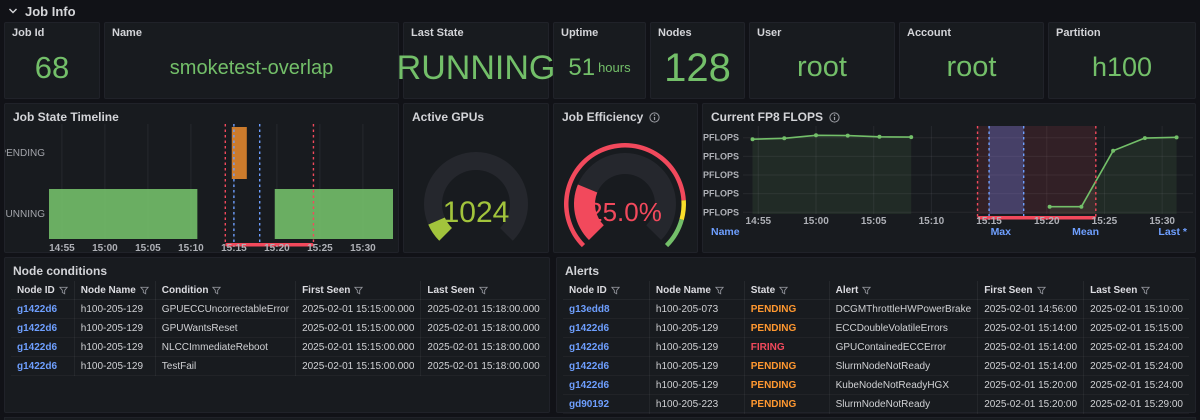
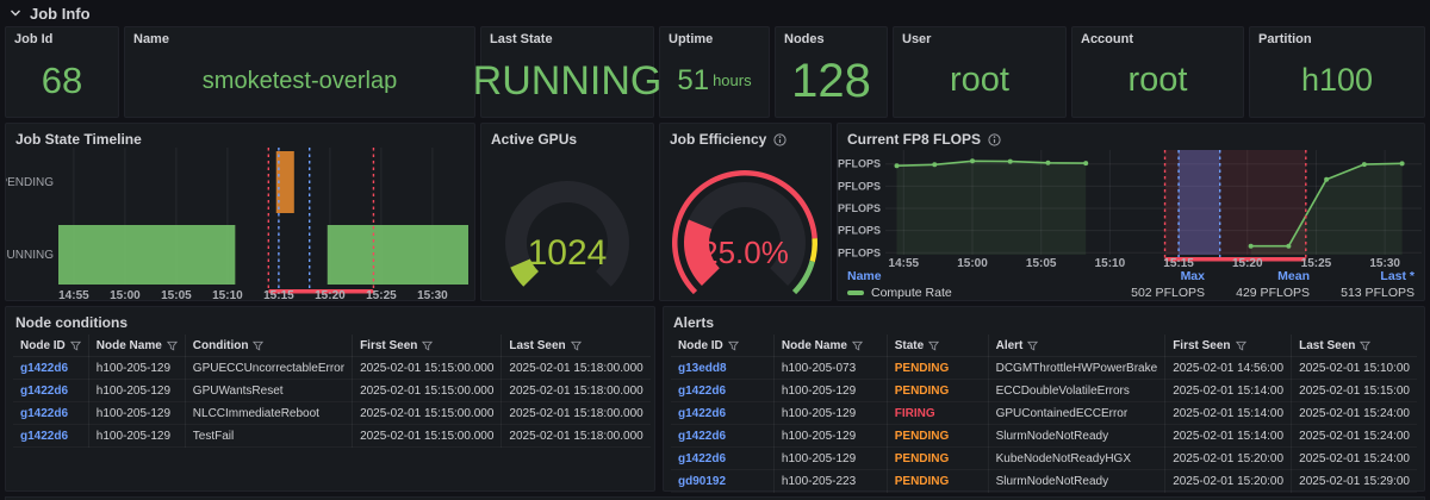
  Job Info
  Job Id
  68
  Name
  smoketest-overlap
  Last State
  RUNNING
  Uptime
  51
  hours
  Nodes
  128
  User
  root
  Account
  root
  Partition
  h100
  Job State Timeline
  14:55
  15:00
  15:05
  15:10
  15:15
  15:20
  15:25
  15:30
  ENDING
  UNNING
  Active GPUs
  1024
  Job Efficiency
  25.0%
  Current FP8 FLOPS
  14:55
  15:00
  15:05
  15:10
  15:15
  15:20
  15:25
  15:30
  Name
  Max
  Mean
  Last *
+ Compute Rate
+ 502 PFLOPS
+ 429 PFLOPS
+ 513 PFLOPS
  Node conditions
  Node ID	Node Name	Condition	First Seen	Last Seen
  g1422d6	h100-205-129	GPUECCUncorrectableError	2025-02-01 15:15:00.000	2025-02-01 15:18:00.000
  g1422d6	h100-205-129	GPUWantsReset	2025-02-01 15:15:00.000	2025-02-01 15:18:00.000
  g1422d6	h100-205-129	NLCCImmediateReboot	2025-02-01 15:15:00.000	2025-02-01 15:18:00.000
  g1422d6	h100-205-129	TestFail	2025-02-01 15:15:00.000	2025-02-01 15:18:00.000
  Alerts
  Node ID	Node Name	State	Alert	First Seen	Last Seen
  g13edd8	h100-205-073	PENDING	DCGMThrottleHWPowerBrake	2025-02-01 14:56:00	2025-02-01 15:10:00
  g1422d6	h100-205-129	PENDING	ECCDoubleVolatileErrors	2025-02-01 15:14:00	2025-02-01 15:15:00
  g1422d6	h100-205-129	FIRING	GPUContainedECCError	2025-02-01 15:14:00	2025-02-01 15:24:00
  g1422d6	h100-205-129	PENDING	SlurmNodeNotReady	2025-02-01 15:14:00	2025-02-01 15:24:00
  g1422d6	h100-205-129	PENDING	KubeNodeNotReadyHGX	2025-02-01 15:20:00	2025-02-01 15:24:00
  gd90192	h100-205-223	PENDING	SlurmNodeNotReady	2025-02-01 15:20:00	2025-02-01 15:29:00
